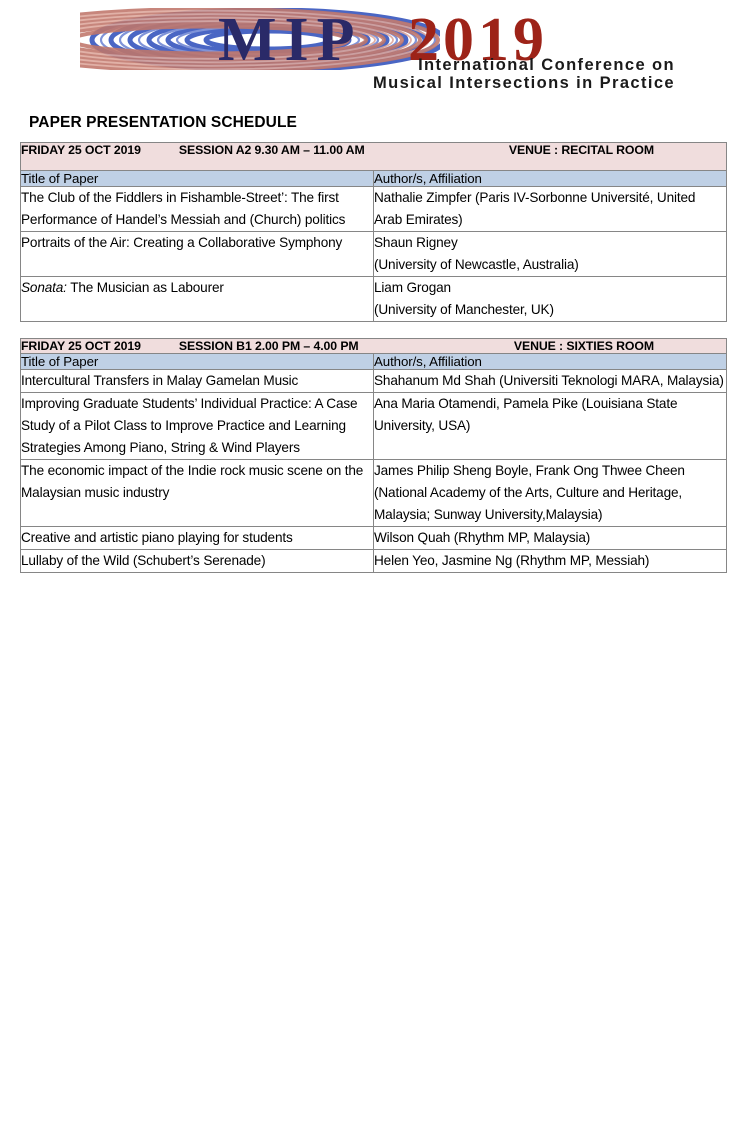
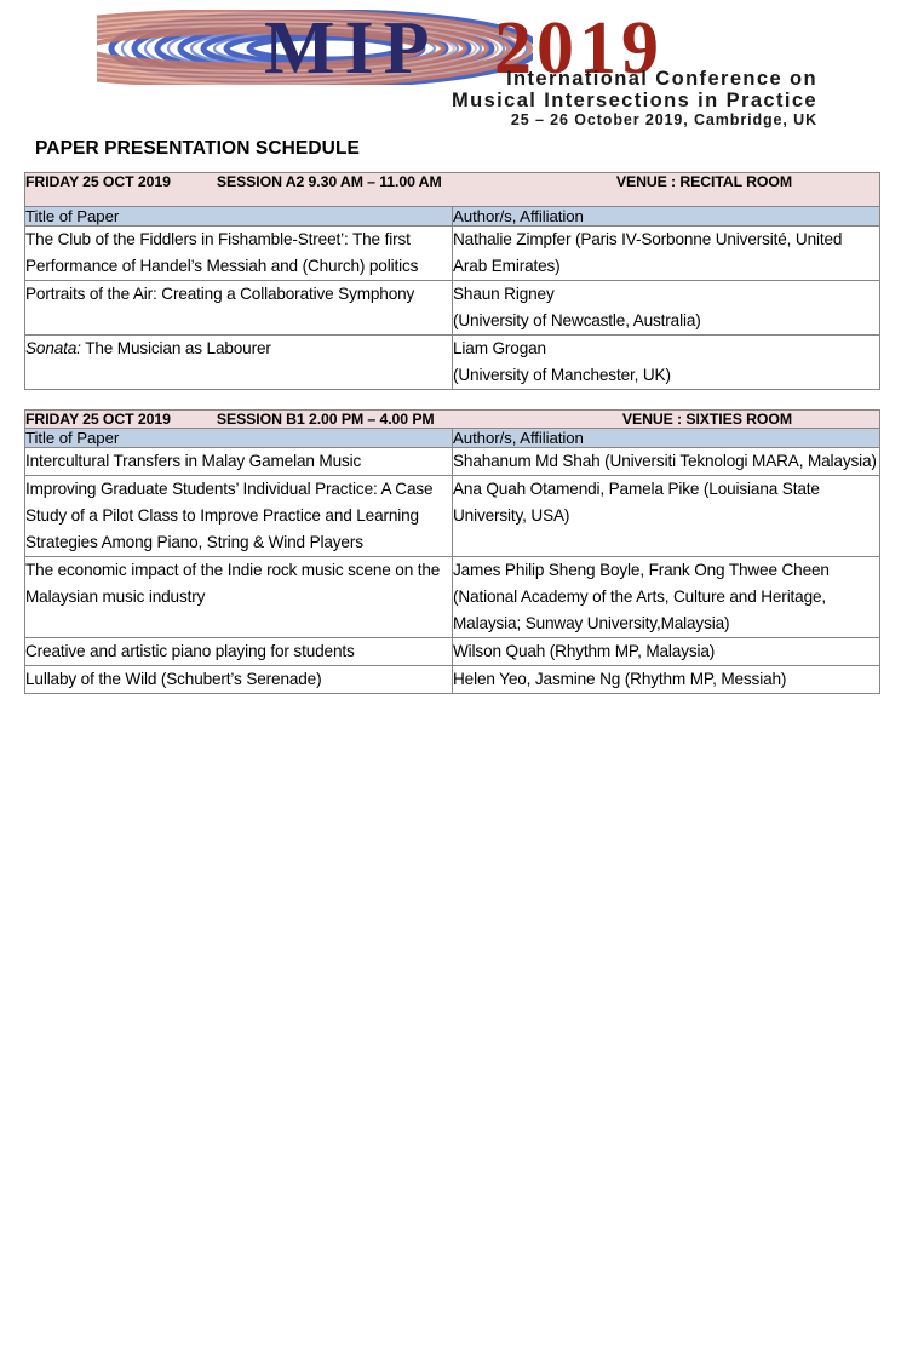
  MIP
  2019
  International Conference on
  Musical Intersections in Practice
+ 25 – 26 October 2019, Cambridge, UK
  PAPER PRESENTATION SCHEDULE
  FRIDAY 25 OCT 2019 SESSION A2 9.30 AM – 11.00 AM VENUE : RECITAL ROOM
  Title of Paper	Author/s, Affiliation
  The Club of the Fiddlers in Fishamble-Street’: The first Performance of Handel’s Messiah and (Church) politics	Nathalie Zimpfer (Paris IV-Sorbonne Université, United Arab Emirates)
  Portraits of the Air: Creating a Collaborative Symphony	Shaun Rigney(University of Newcastle, Australia)
  Sonata: The Musician as Labourer	Liam Grogan(University of Manchester, UK)
  FRIDAY 25 OCT 2019 SESSION B1 2.00 PM – 4.00 PM VENUE : SIXTIES ROOM
  Title of Paper	Author/s, Affiliation
  Intercultural Transfers in Malay Gamelan Music	Shahanum Md Shah (Universiti Teknologi MARA, Malaysia)
- Improving Graduate Students’ Individual Practice: A Case Study of a Pilot Class to Improve Practice and Learning Strategies Among Piano, String & Wind Players	Ana Maria Otamendi, Pamela Pike (Louisiana State University, USA)
+ Improving Graduate Students’ Individual Practice: A Case Study of a Pilot Class to Improve Practice and Learning Strategies Among Piano, String & Wind Players	Ana Quah Otamendi, Pamela Pike (Louisiana State University, USA)
  The economic impact of the Indie rock music scene on the Malaysian music industry	James Philip Sheng Boyle, Frank Ong Thwee Cheen (National Academy of the Arts, Culture and Heritage, Malaysia; Sunway University,Malaysia)
  Creative and artistic piano playing for students	Wilson Quah (Rhythm MP, Malaysia)
  Lullaby of the Wild (Schubert’s Serenade)	Helen Yeo, Jasmine Ng (Rhythm MP, Messiah)
